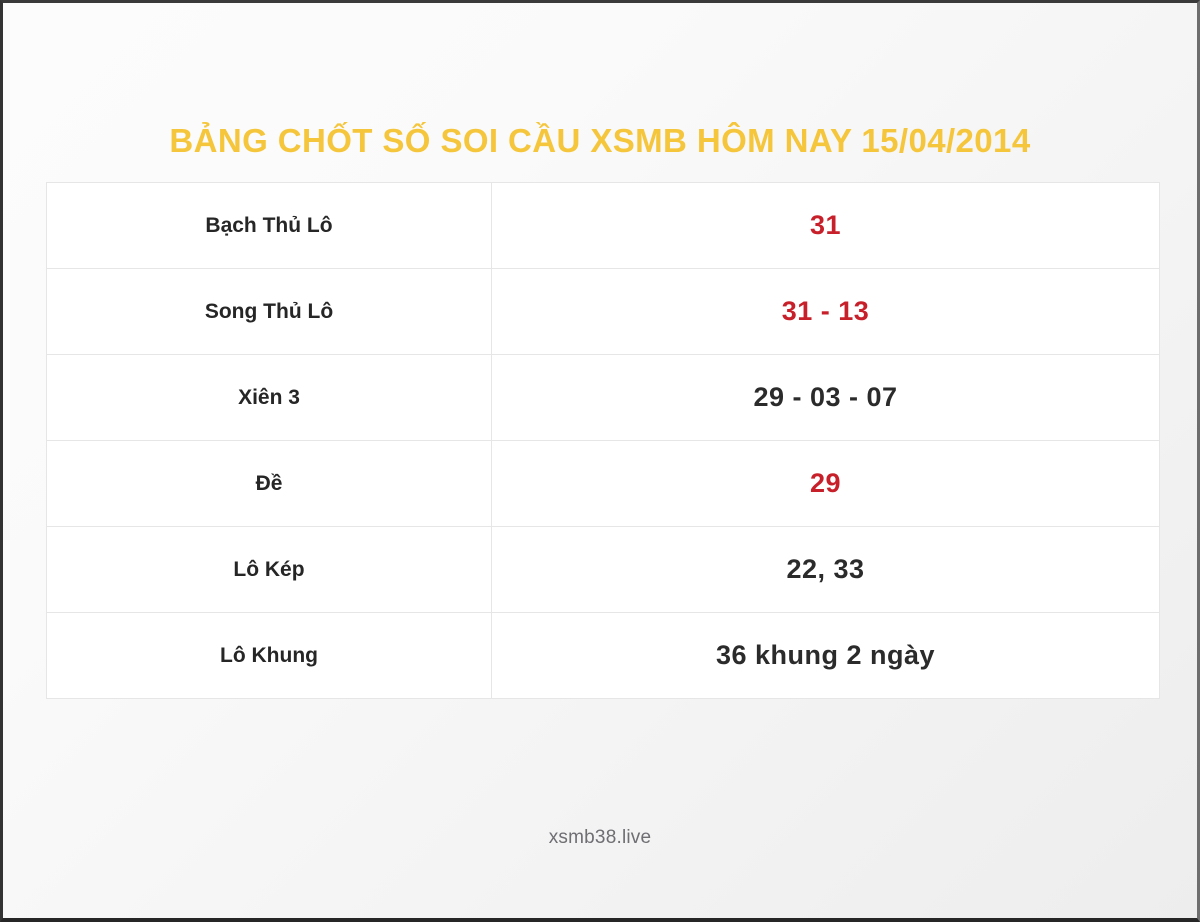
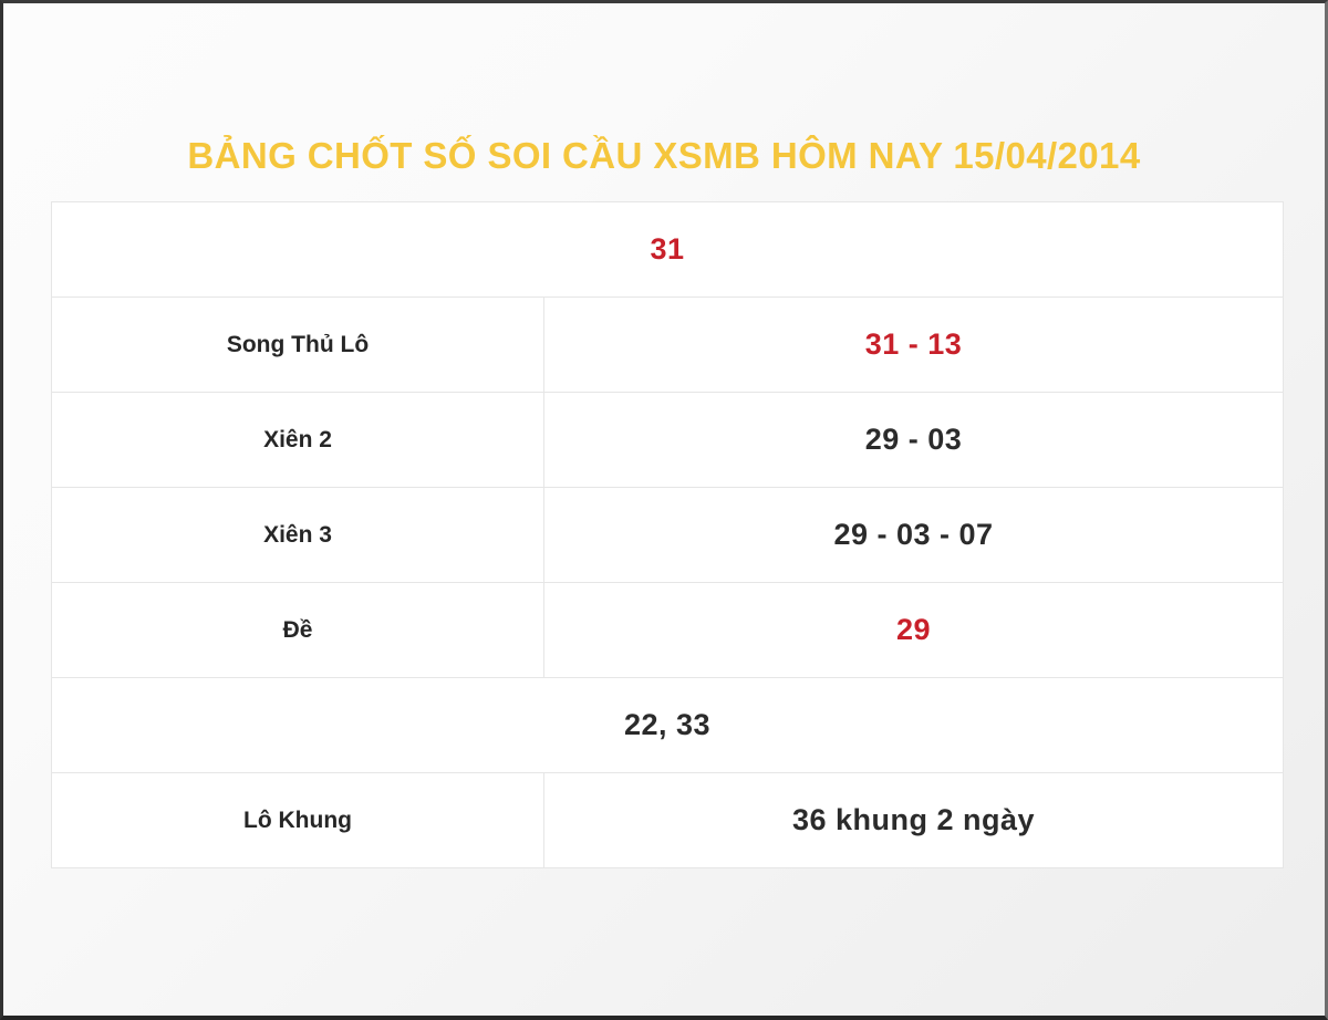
  BẢNG CHỐT SỐ SOI CẦU XSMB HÔM NAY 15/04/2014
- Bạch Thủ Lô
  31
  Song Thủ Lô
  31 - 13
+ Xiên 2
+ 29 - 03
  Xiên 3
  29 - 03 - 07
  Đề
  29
- Lô Kép
  22, 33
  Lô Khung
  36 khung 2 ngày
- xsmb38.live
